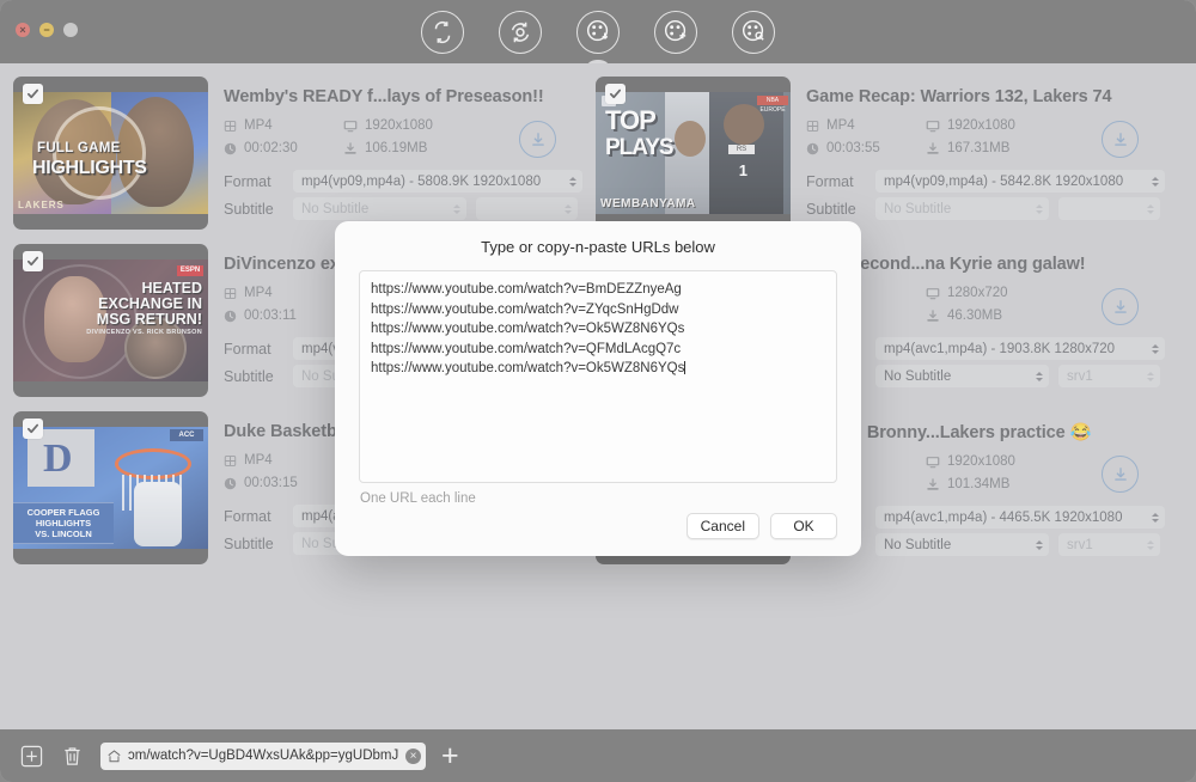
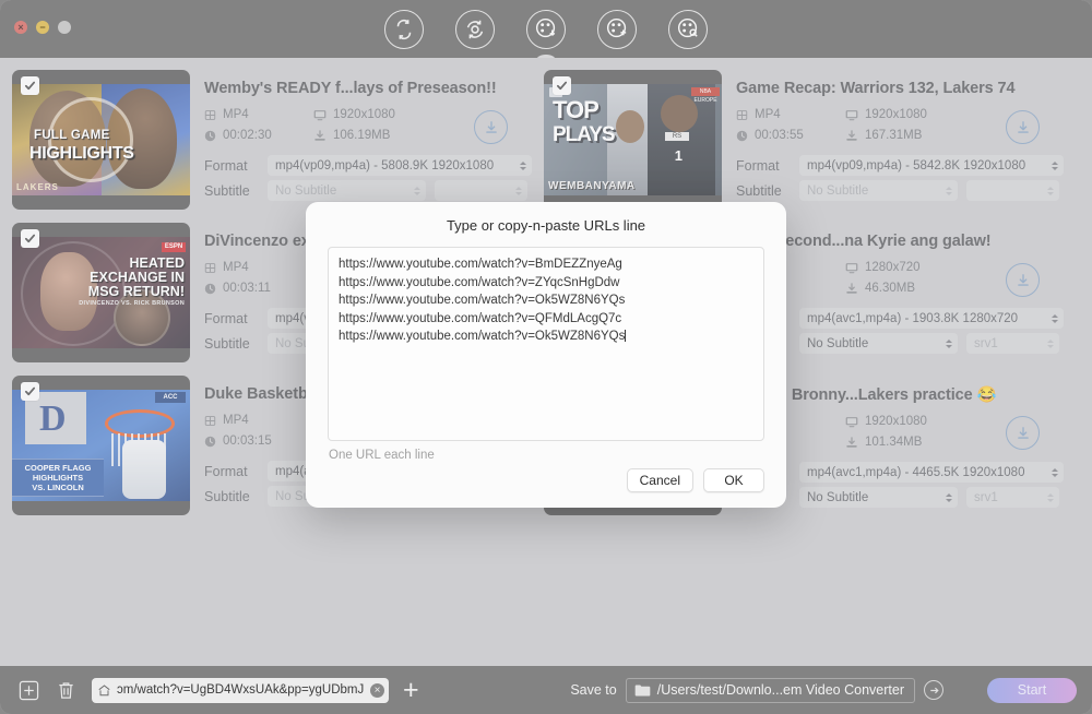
  ×
  −
  FULL GAME
  HIGHLIGHTS
  LAKERS
  Wemby's READY f...lays of Preseason!!
  MP4
  1920x1080
  00:02:30
  106.19MB
  Format
  mp4(vp09,mp4a) - 5808.9K 1920x1080
  Subtitle
  No Subtitle
  1
  TOP
  PLAYS
  WEMBANYAMA
  Game Recap: Warriors 132, Lakers 74
  MP4
  1920x1080
  00:03:55
  167.31MB
  Format
  mp4(vp09,mp4a) - 5842.8K 1920x1080
  Subtitle
  No Subtitle
  HEATED
  EXCHANGE IN
  MSG RETURN!
  DiVincenzo e
  MP4
  00:03:11
  Format
  mp4(
  Subtitle
  econd...na Kyrie ang galaw!
  1280x720
  46.30MB
  mp4(avc1,mp4a) - 1903.8K 1280x720
  No Subtitle
  srv1
  D
  COOPER FLAGG
  HIGHLIGHTS
  VS. LINCOLN
  Duke Basketb
  MP4
  00:03:15
  Format
  mp4(
  Subtitle
  Bronny...Lakers practice 😂
  1920x1080
  101.34MB
  mp4(avc1,mp4a) - 4465.5K 1920x1080
  No Subtitle
  srv1
- Type or copy-n-paste URLs below
+ Type or copy-n-paste URLs line
  https://www.youtube.com/watch?v=BmDEZZnyeAg
  https://www.youtube.com/watch?v=ZYqcSnHgDdw
  https://www.youtube.com/watch?v=Ok5WZ8N6YQs
  https://www.youtube.com/watch?v=QFMdLAcgQ7c
  https://www.youtube.com/watch?v=Ok5WZ8N6YQs
  One URL each line
  Cancel
  OK
  ɔm/watch?v=UgBD4WxsUAk&pp=ygUDbmJ
  ×
  +
+ Save to
+ /Users/test/Downlo...em Video Converter
+ Start
